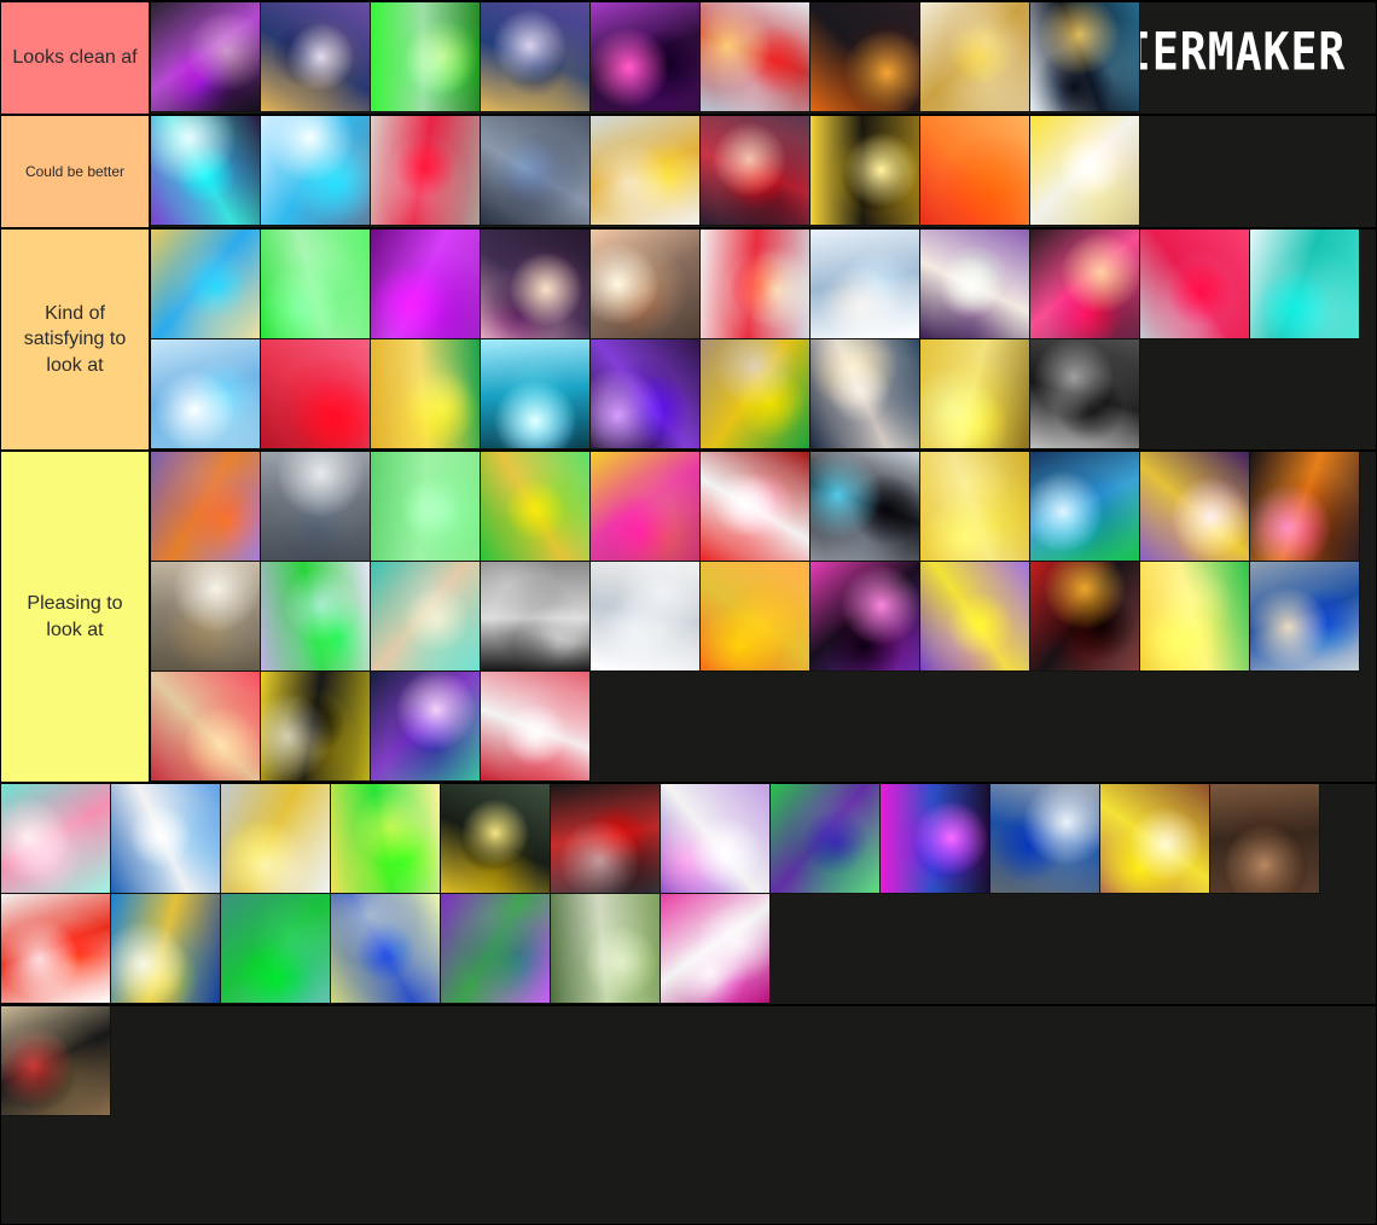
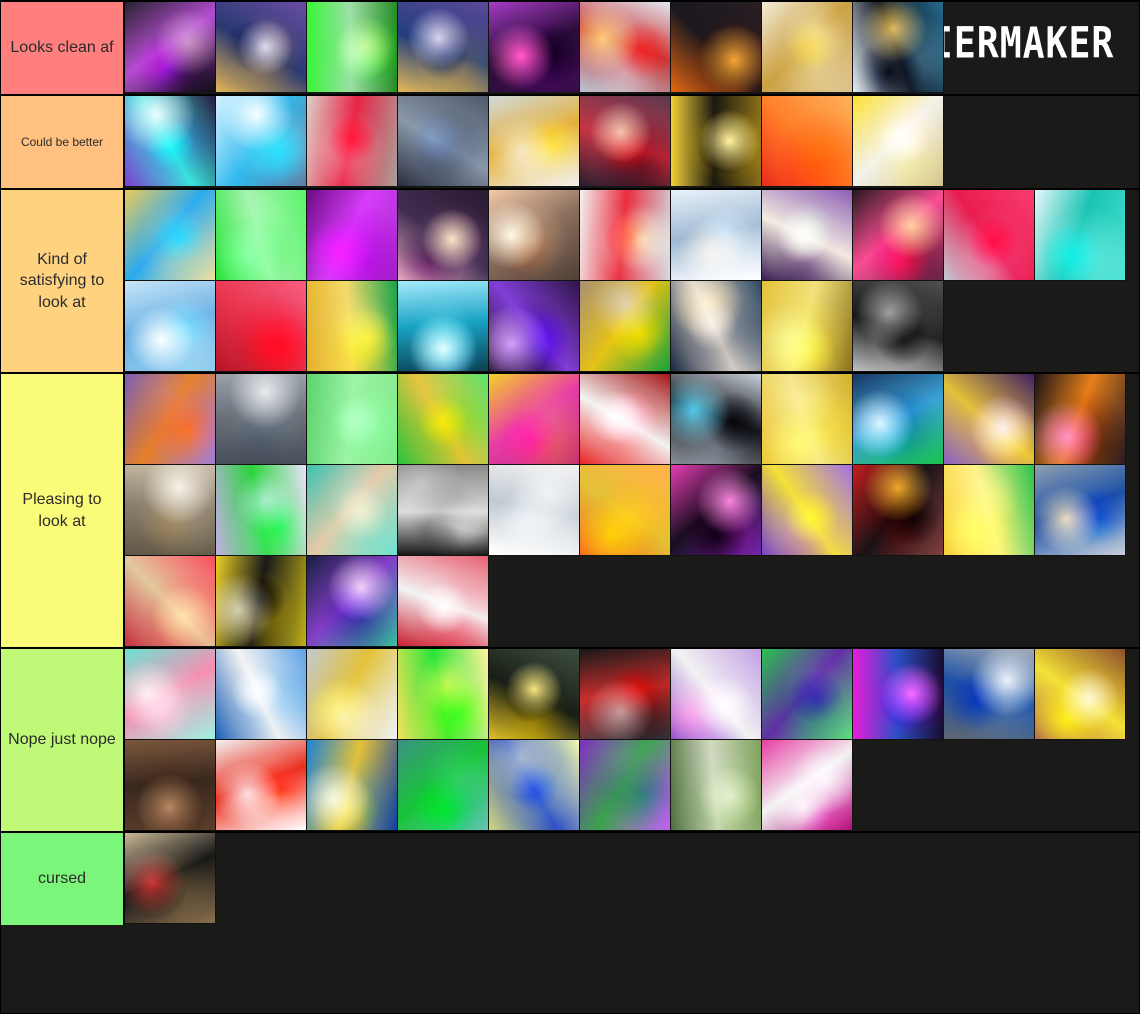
  ERMAKER
  Looks clean af
  Could be better
  Kind of satisfying to look at
  Pleasing to look at
+ Nope just nope
+ cursed
